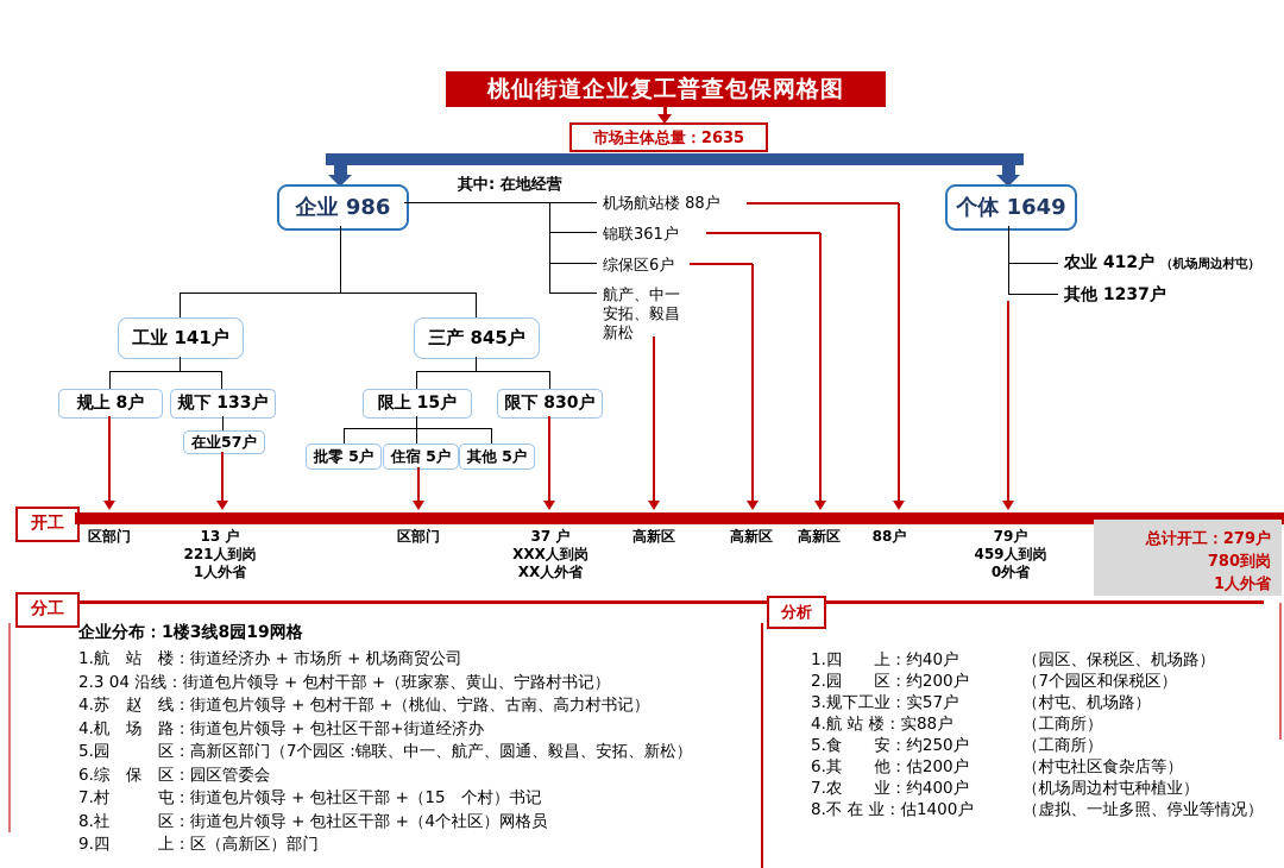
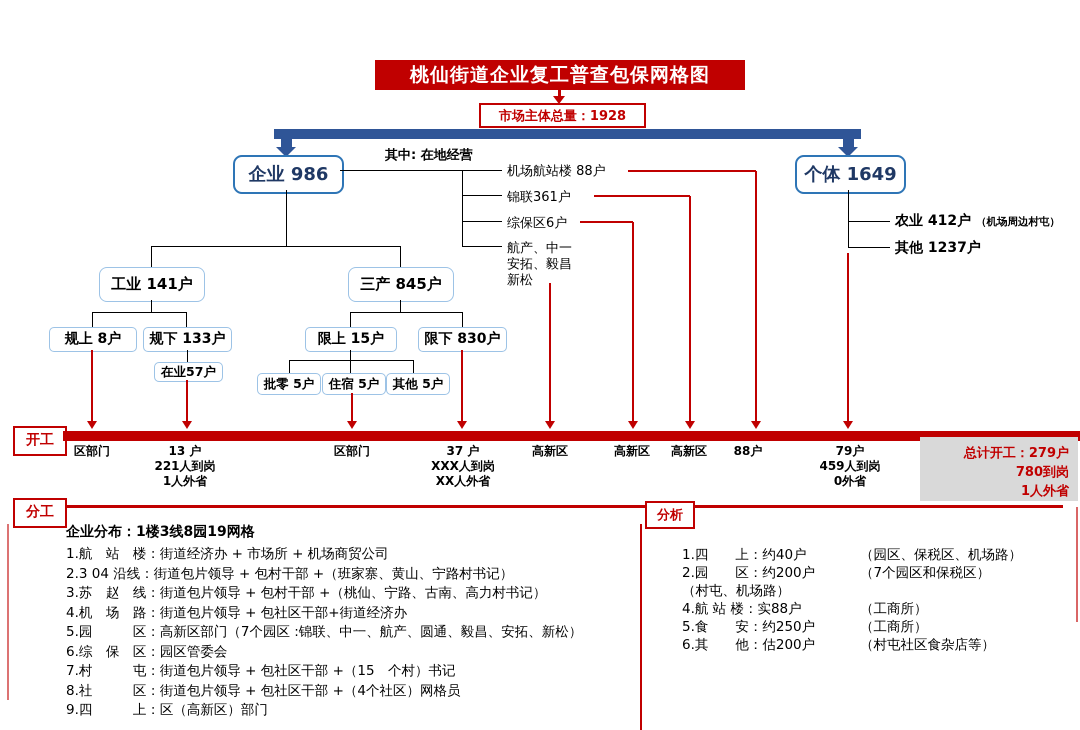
  桃仙街道企业复工普查包保网格图
- 市场主体总量：2635
+ 市场主体总量：1928
  企业 986
  个体 1649
  其中: 在地经营
  机场航站楼 88户
  锦联361户
  综保区6户
  航产、中一
  安拓、毅昌
  新松
  工业 141户
  三产 845户
  规上 8户
  规下 133户
  在业57户
  限上 15户
  限下 830户
  批零 5户
  住宿 5户
  其他 5户
  农业 412户 （机场周边村屯）
  其他 1237户
  开工
  区部门
  13 户
  221人到岗
  1人外省
  区部门
  37 户
  XXX人到岗
  XX人外省
  高新区
  高新区
  高新区
  88户
  79户
  459人到岗
  0外省
  总计开工：279户
  780到岗
  1人外省
  分工
  分析
  企业分布：1楼3线8园19网格
  1.航 站 楼：街道经济办 + 市场所 + 机场商贸公司
  2.3 04 沿线：街道包片领导 + 包村干部 +（班家寨、黄山、宁路村书记）
- 4.苏 赵 线：街道包片领导 + 包村干部 +（桃仙、宁路、古南、高力村书记）
+ 3.苏 赵 线：街道包片领导 + 包村干部 +（桃仙、宁路、古南、高力村书记）
  4.机 场 路：街道包片领导 + 包社区干部+街道经济办
  5.园 区：高新区部门（7个园区 :锦联、中一、航产、圆通、毅昌、安拓、新松）
  6.综 保 区：园区管委会
  7.村 屯：街道包片领导 + 包社区干部 +（15 个村）书记
  8.社 区：街道包片领导 + 包社区干部 +（4个社区）网格员
  9.四 上：区（高新区）部门
  1.四 上：约40户
  （园区、保税区、机场路）
  2.园 区：约200户
  （7个园区和保税区）
- 3.规下工业：实57户
  （村屯、机场路）
  4.航 站 楼：实88户
  （工商所）
  5.食 安：约250户
  （工商所）
  6.其 他：估200户
  （村屯社区食杂店等）
- 7.农 业：约400户
- （机场周边村屯种植业）
- 8.不 在 业：估1400户
- （虚拟、一址多照、停业等情况）
